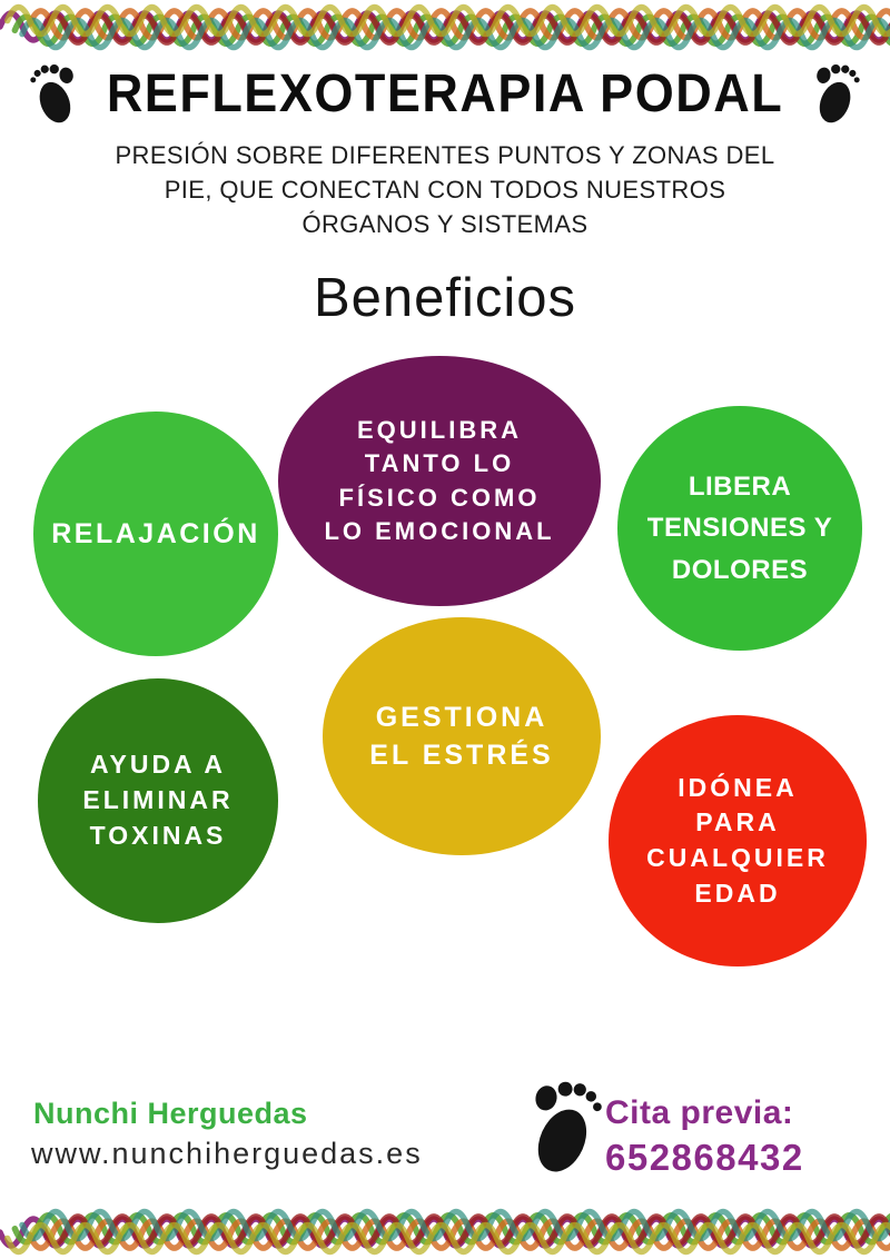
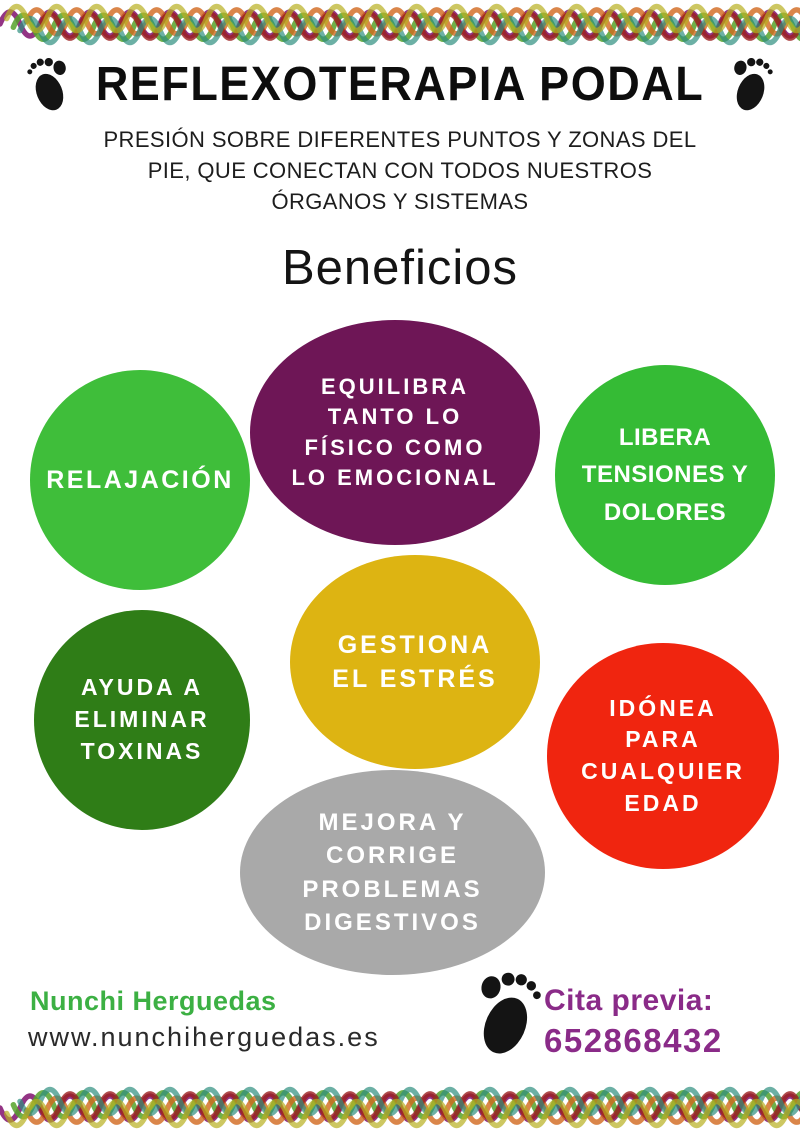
  REFLEXOTERAPIA PODAL
  PRESIÓN SOBRE DIFERENTES PUNTOS Y ZONAS DEL
  PIE, QUE CONECTAN CON TODOS NUESTROS
  ÓRGANOS Y SISTEMAS
  Beneficios
  RELAJACIÓN
  EQUILIBRA
  TANTO LO
  FÍSICO COMO
  LO EMOCIONAL
  LIBERA
  TENSIONES Y
  DOLORES
  AYUDA A
  ELIMINAR
  TOXINAS
  GESTIONA
  EL ESTRÉS
  IDÓNEA
  PARA
  CUALQUIER
  EDAD
+ MEJORA Y
+ CORRIGE
+ PROBLEMAS
+ DIGESTIVOS
  Nunchi Herguedas
  www.nunchiherguedas.es
  Cita previa:
  652868432
